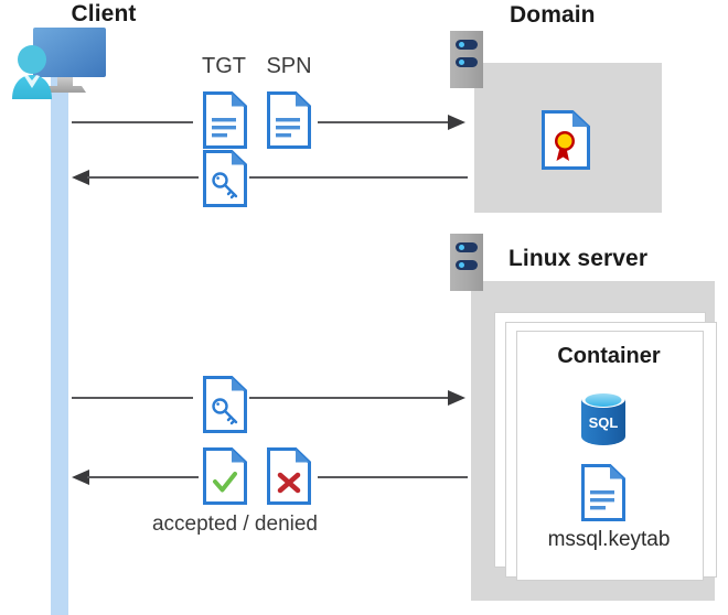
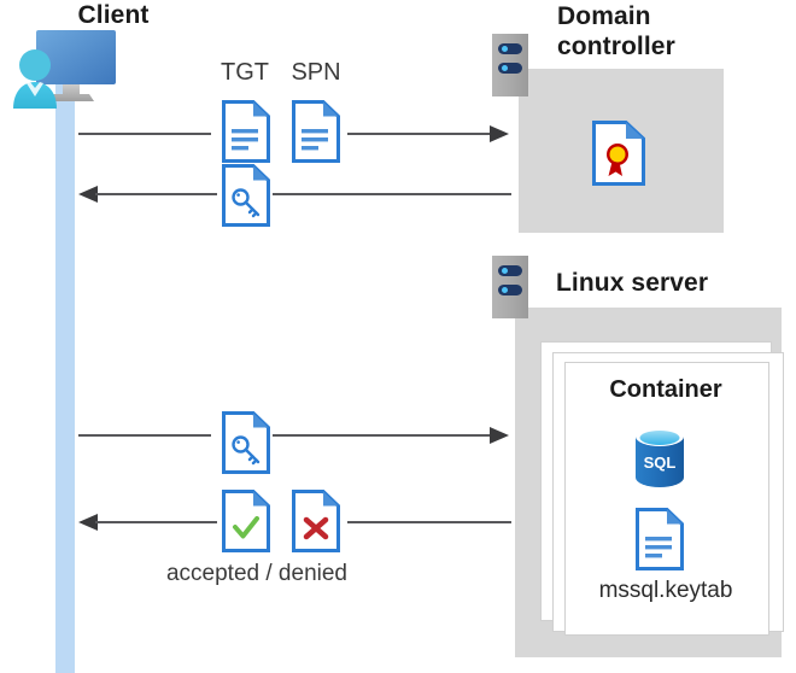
  Client
  TGT
  SPN
  Domain
+ controller
  accepted / denied
  Linux server
  Container
  SQL
  mssql.keytab
